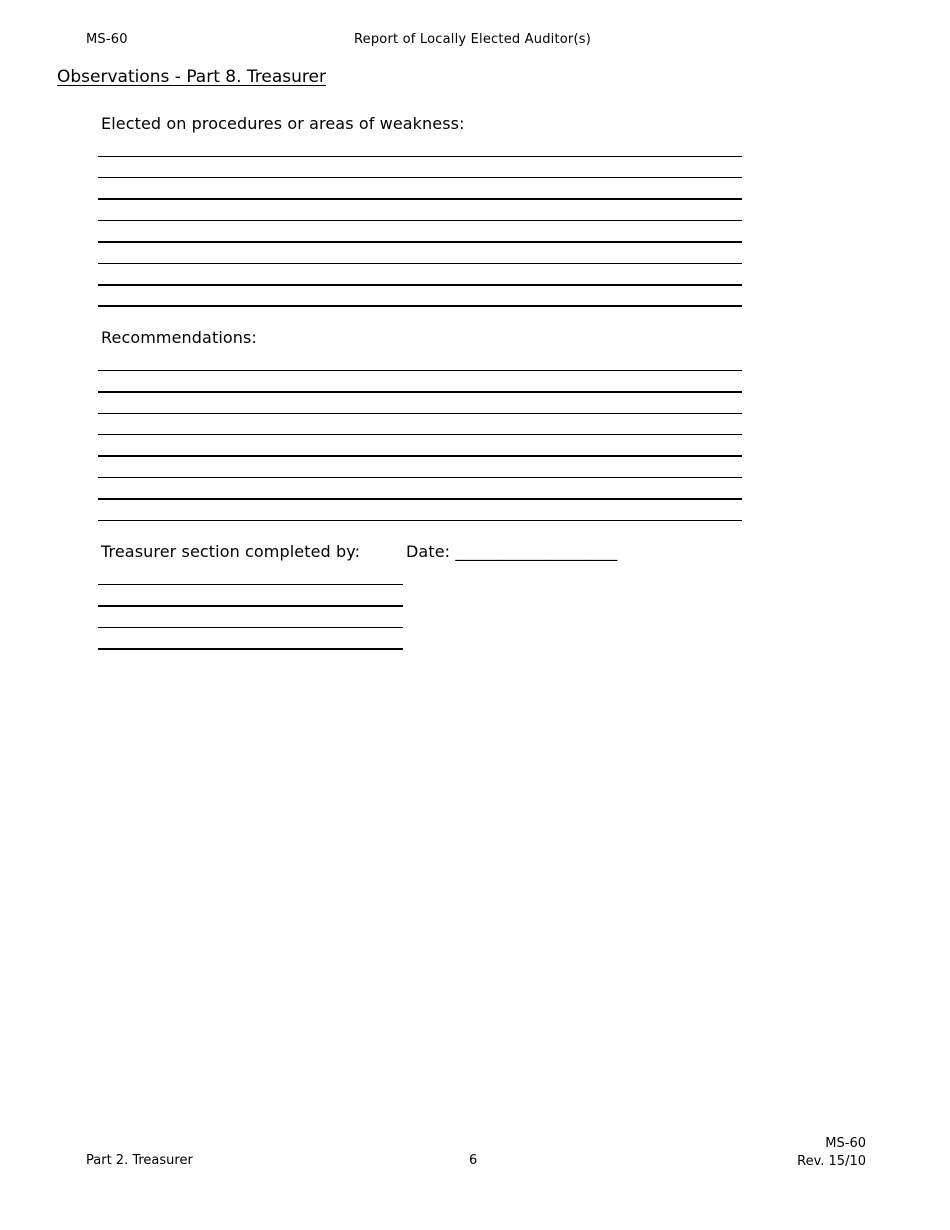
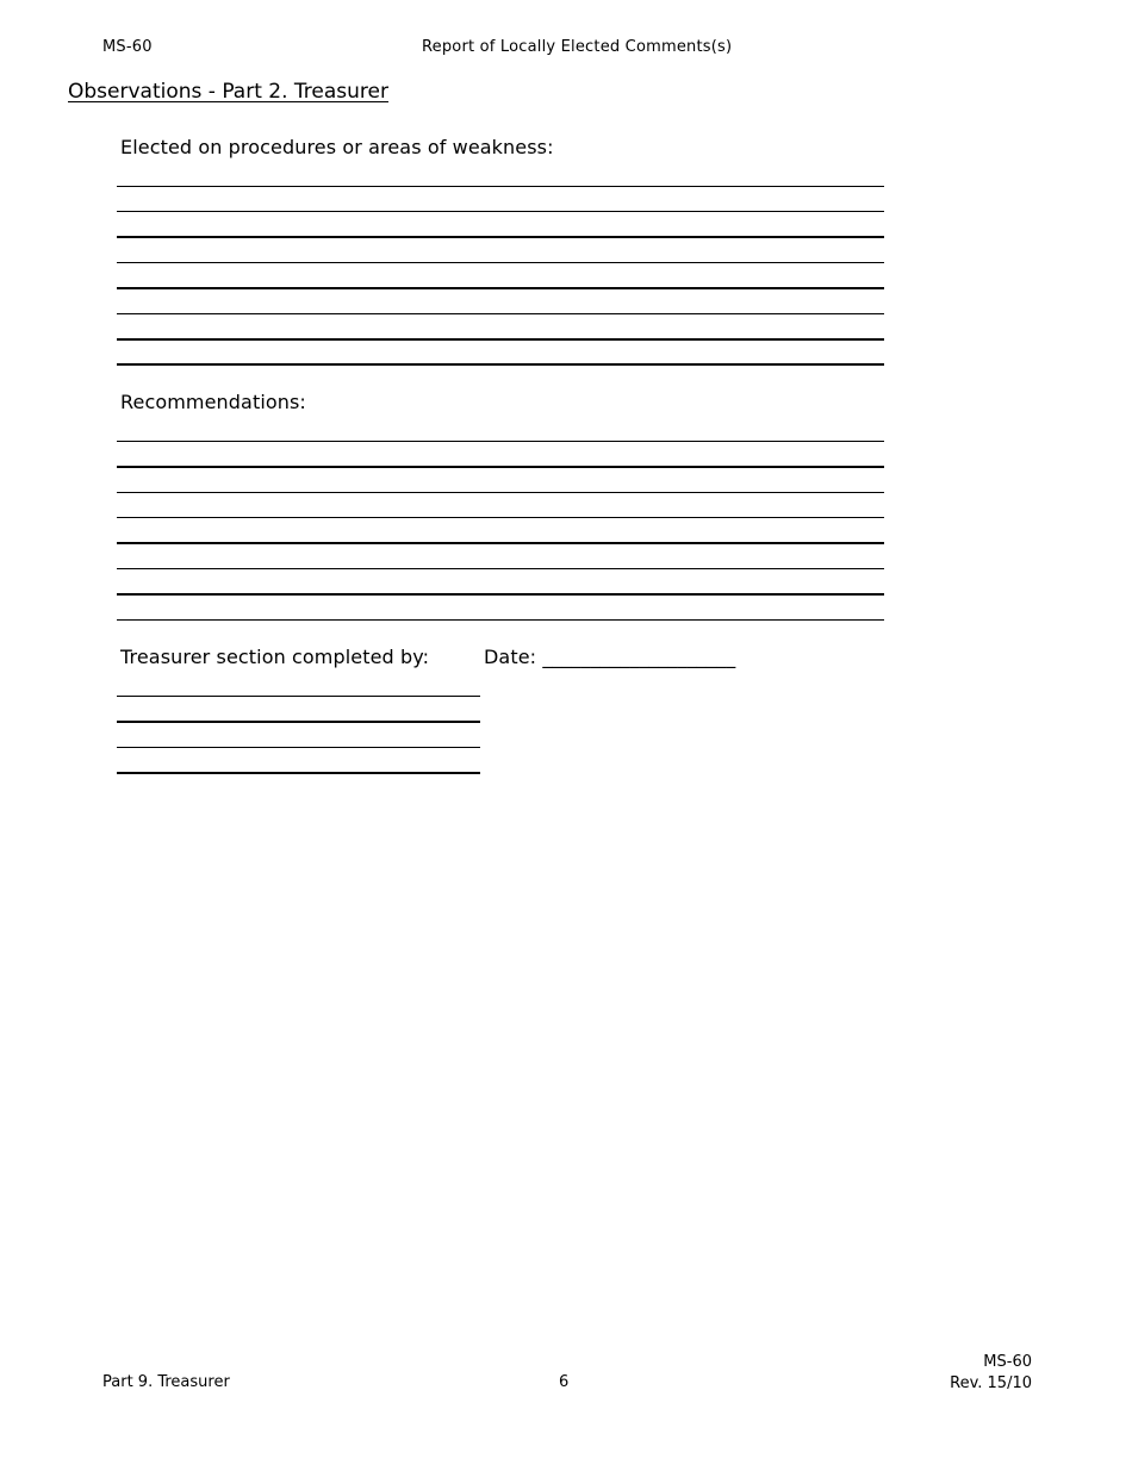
  MS-60
- Report of Locally Elected Auditor(s)
+ Report of Locally Elected Comments(s)
- Observations - Part 8. Treasurer
+ Observations - Part 2. Treasurer
  Elected on procedures or areas of weakness:
  Recommendations:
  Treasurer section completed by:
  Date: ____________________
- Part 2. Treasurer
+ Part 9. Treasurer
  6
  MS-60
  Rev. 15/10
